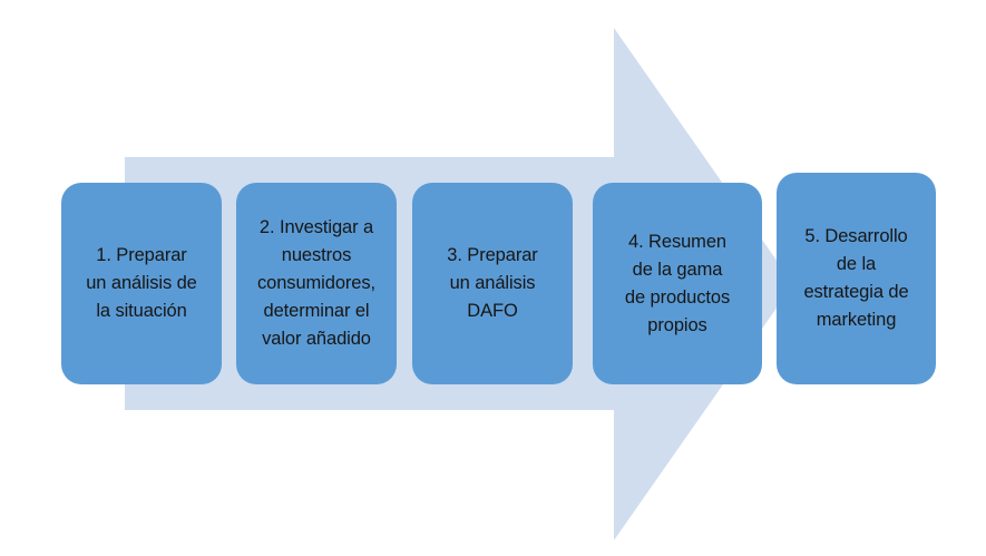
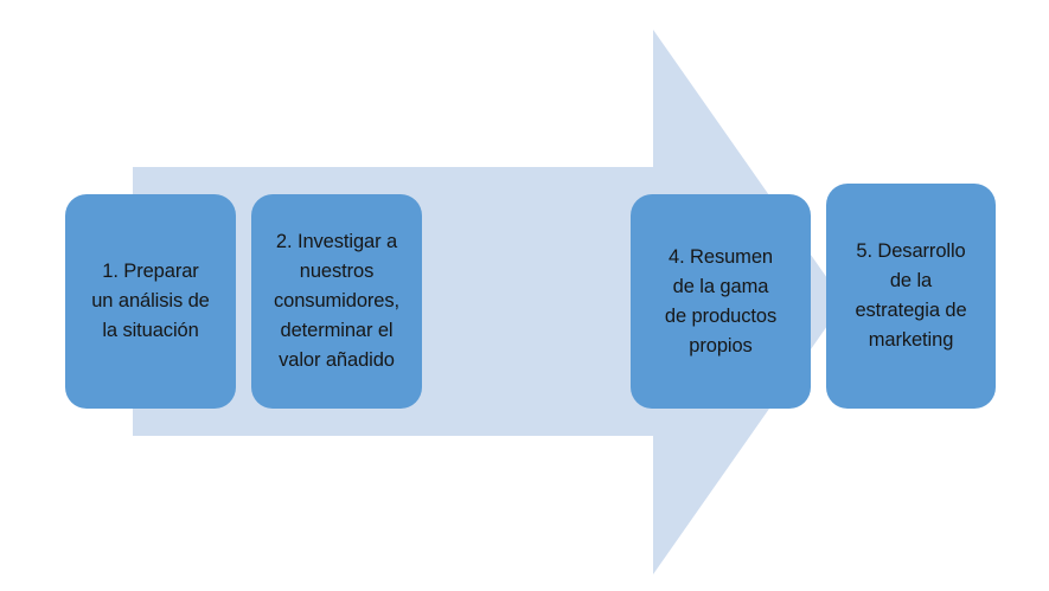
  1. Preparar
  un análisis de
  la situación
  2. Investigar a
  nuestros
  consumidores,
  determinar el
  valor añadido
- 3. Preparar
- un análisis
- DAFO
  4. Resumen
  de la gama
  de productos
  propios
  5. Desarrollo
  de la
  estrategia de
  marketing
